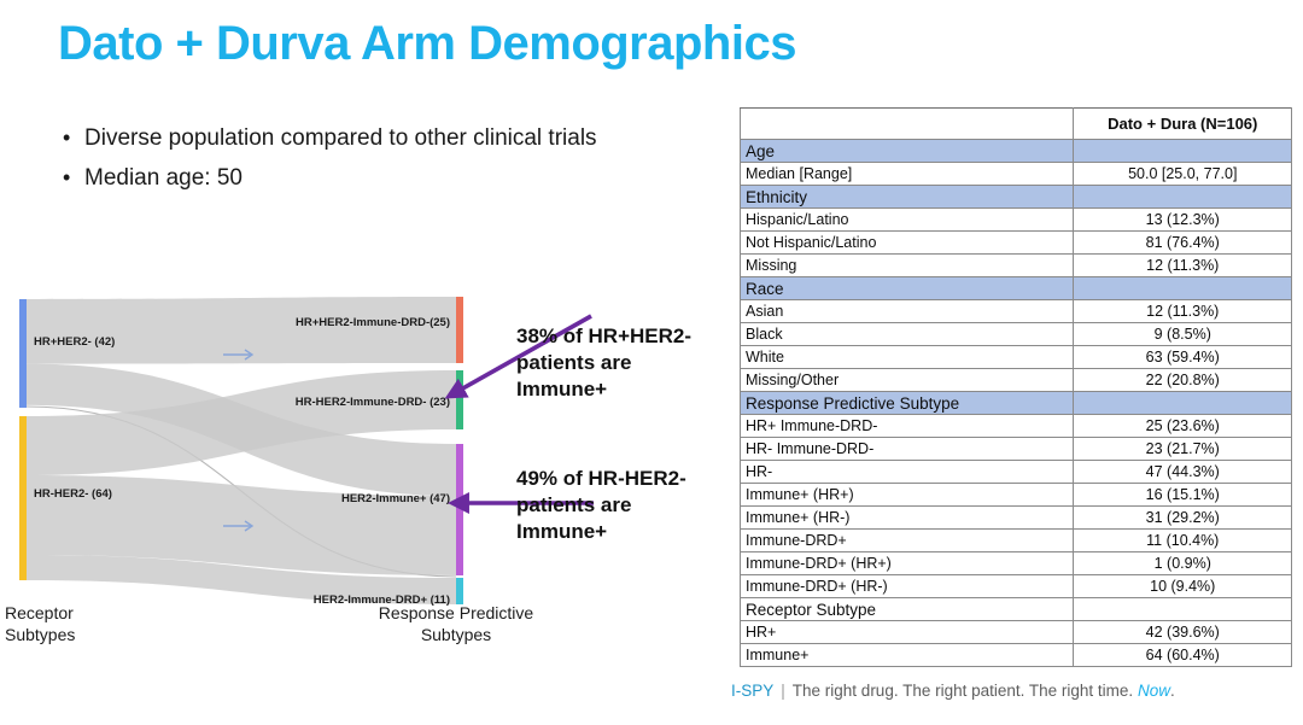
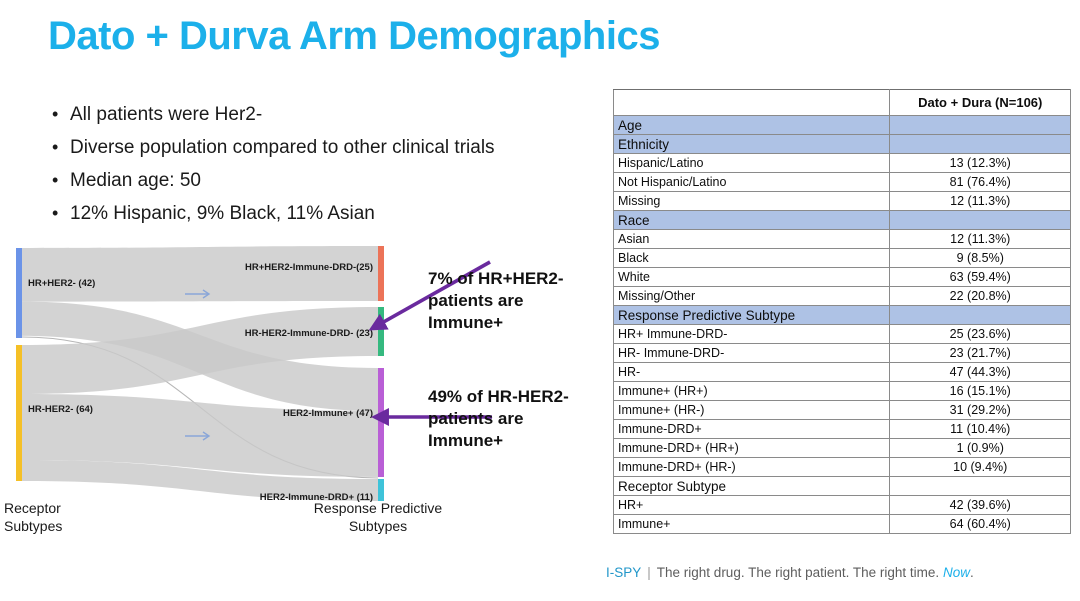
  Dato + Durva Arm Demographics
+ All patients were Her2-
  Diverse population compared to other clinical trials
  Median age: 50
+ 12% Hispanic, 9% Black, 11% Asian
  HR+HER2- (42)
  HR-HER2- (64)
  HR+HER2-Immune-DRD-(25)
  HR-HER2-Immune-DRD- (23)
  HER2-Immune+ (47)
  HER2-Immune-DRD+ (11)
  Receptor
  Subtypes
  Response Predictive
  Subtypes
- 38% of HR+HER2- patients are Immune+
+ 7% of HR+HER2- patients are Immune+
  49% of HR-HER2- patients are Immune+
  	Dato + Dura (N=106)
  Age
- Median [Range]	50.0 [25.0, 77.0]
  Ethnicity
  Hispanic/Latino	13 (12.3%)
  Not Hispanic/Latino	81 (76.4%)
  Missing	12 (11.3%)
  Race
  Asian	12 (11.3%)
  Black	9 (8.5%)
  White	63 (59.4%)
  Missing/Other	22 (20.8%)
  Response Predictive Subtype
  HR+ Immune-DRD-	25 (23.6%)
  HR- Immune-DRD-	23 (21.7%)
  HR-	47 (44.3%)
  Immune+ (HR+)	16 (15.1%)
  Immune+ (HR-)	31 (29.2%)
  Immune-DRD+	11 (10.4%)
  Immune-DRD+ (HR+)	1 (0.9%)
  Immune-DRD+ (HR-)	10 (9.4%)
  Receptor Subtype
  HR+	42 (39.6%)
  Immune+	64 (60.4%)
  I-SPY | The right drug. The right patient. The right time. Now.
